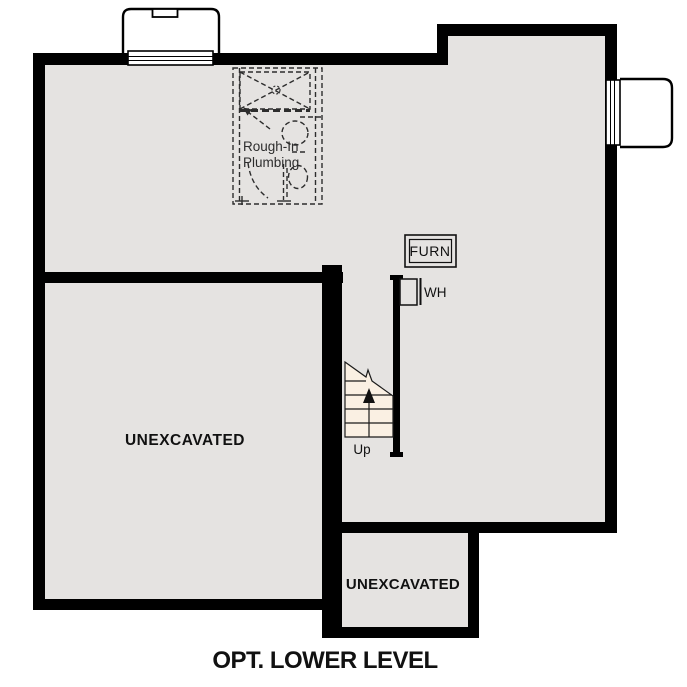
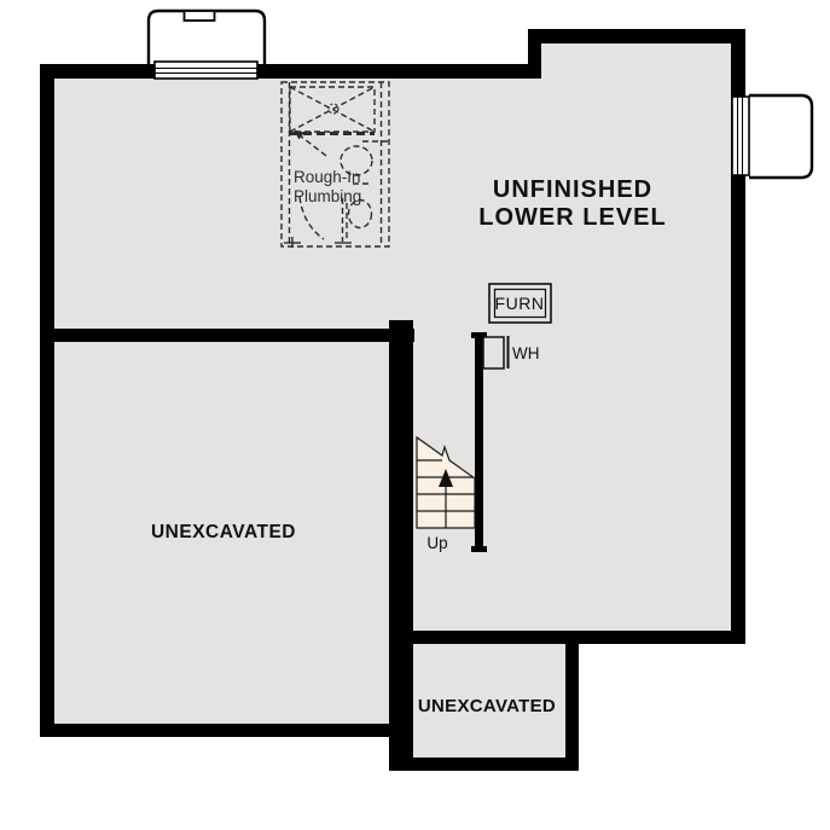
+ UNFINISHED
+ LOWER LEVEL
  UNEXCAVATED
  UNEXCAVATED
  FURN
  WH
  Up
  Rough-In
  Plumbing
- OPT. LOWER LEVEL
